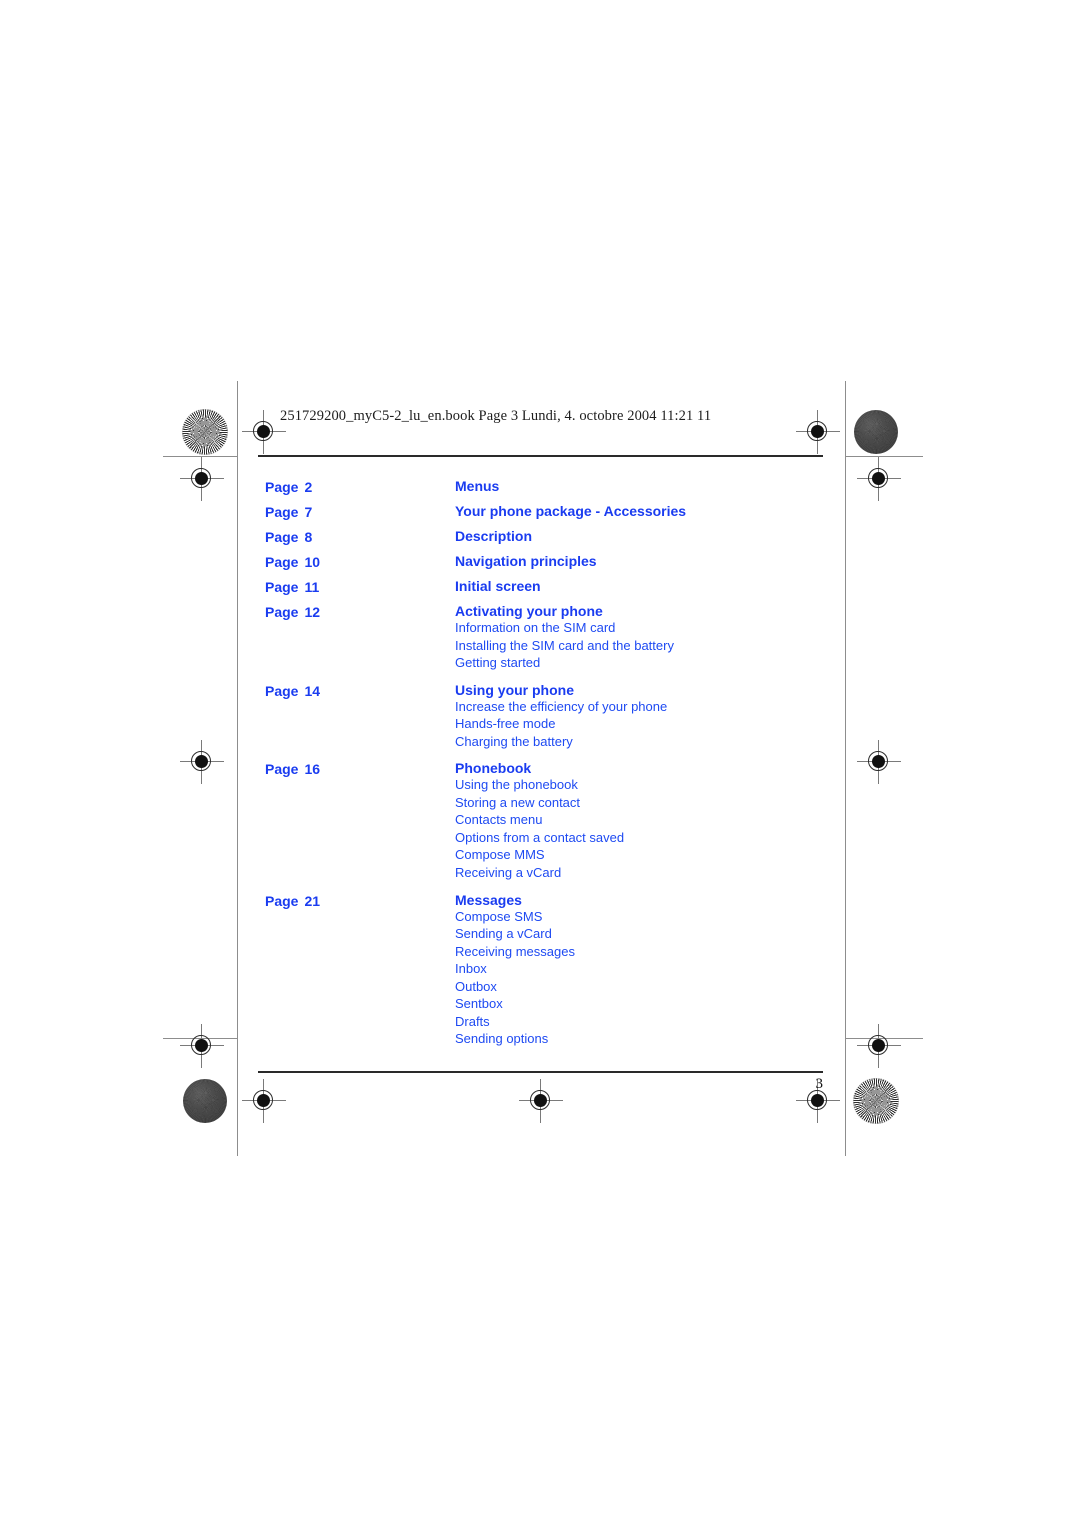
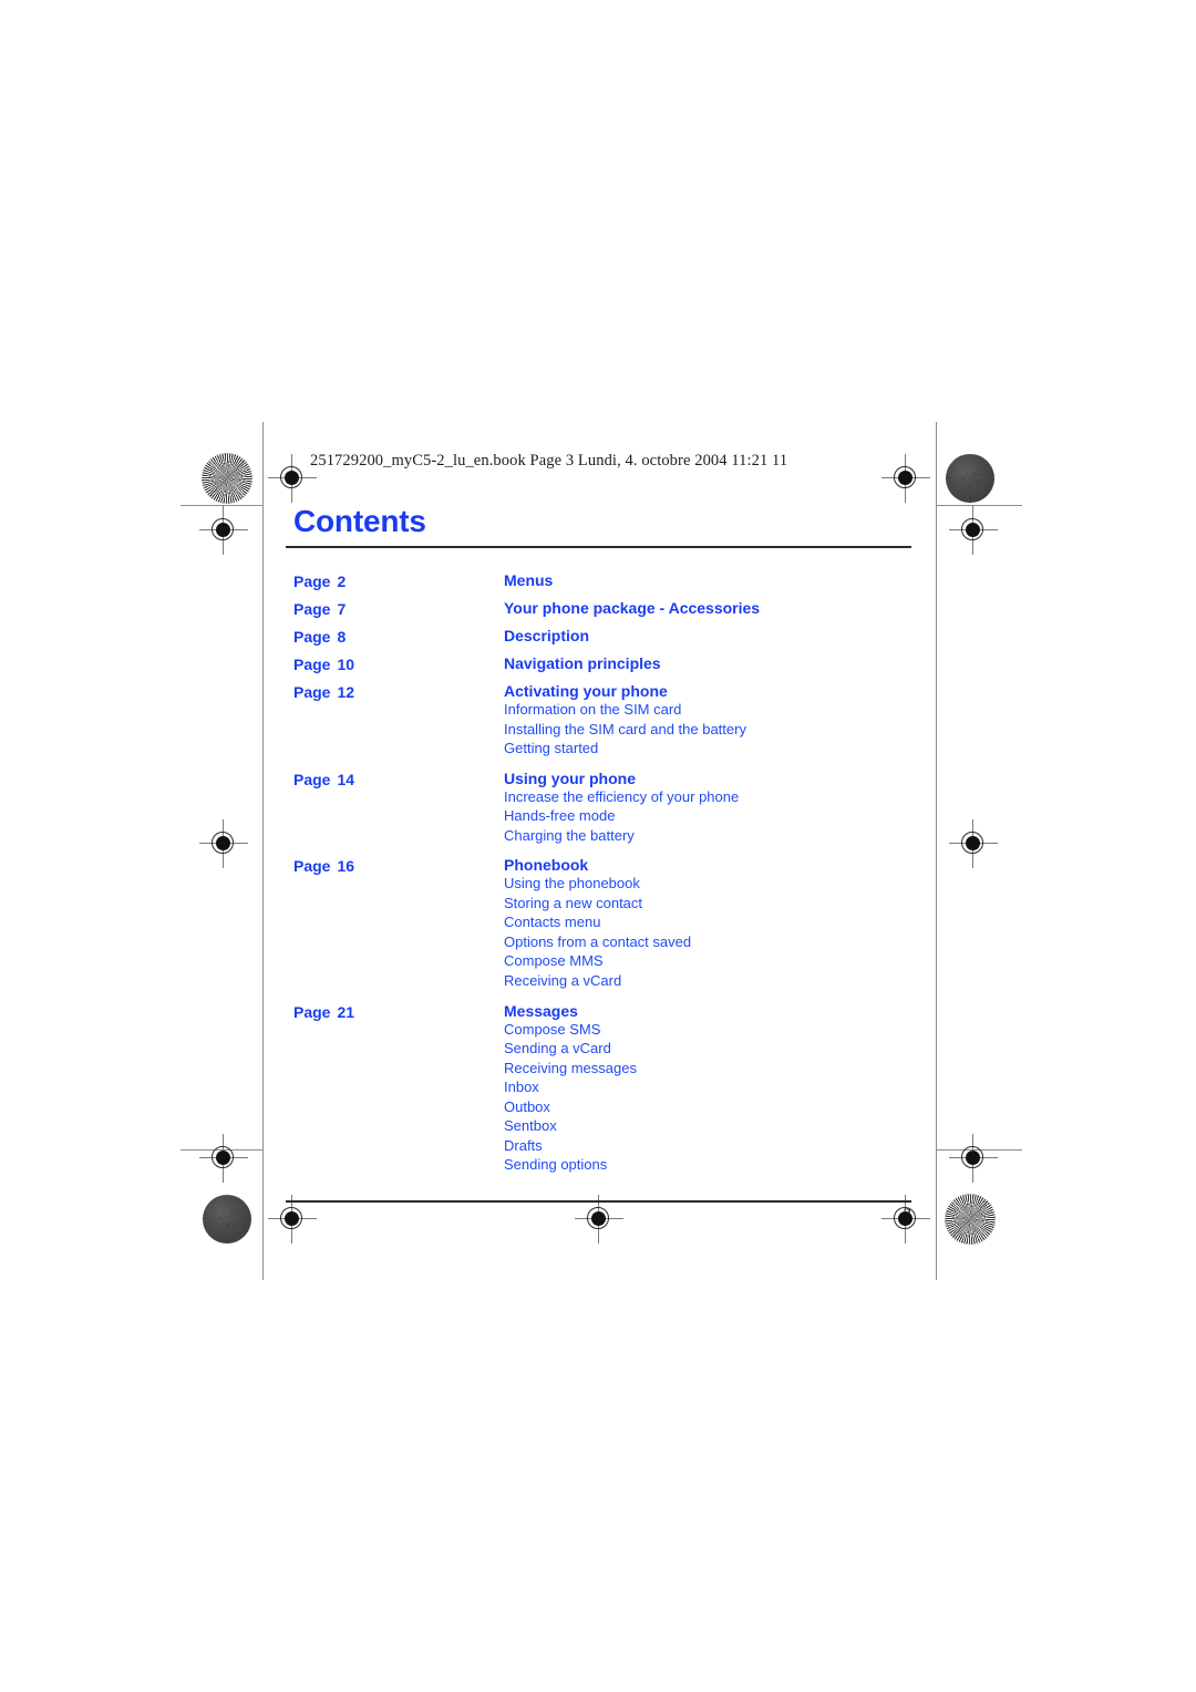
  251729200_myC5-2_lu_en.book Page 3 Lundi, 4. octobre 2004 11:21 11
+ Contents
  Page 2
  Menus
  Page 7
  Your phone package - Accessories
  Page 8
  Description
  Page 10
  Navigation principles
- Page 11
- Initial screen
  Page 12
  Activating your phone
  Information on the SIM card
  Installing the SIM card and the battery
  Getting started
  Page 14
  Using your phone
  Increase the efficiency of your phone
  Hands-free mode
  Charging the battery
  Page 16
  Phonebook
  Using the phonebook
  Storing a new contact
  Contacts menu
  Options from a contact saved
  Compose MMS
  Receiving a vCard
  Page 21
  Messages
  Compose SMS
  Sending a vCard
  Receiving messages
  Inbox
  Outbox
  Sentbox
  Drafts
  Sending options
  3
